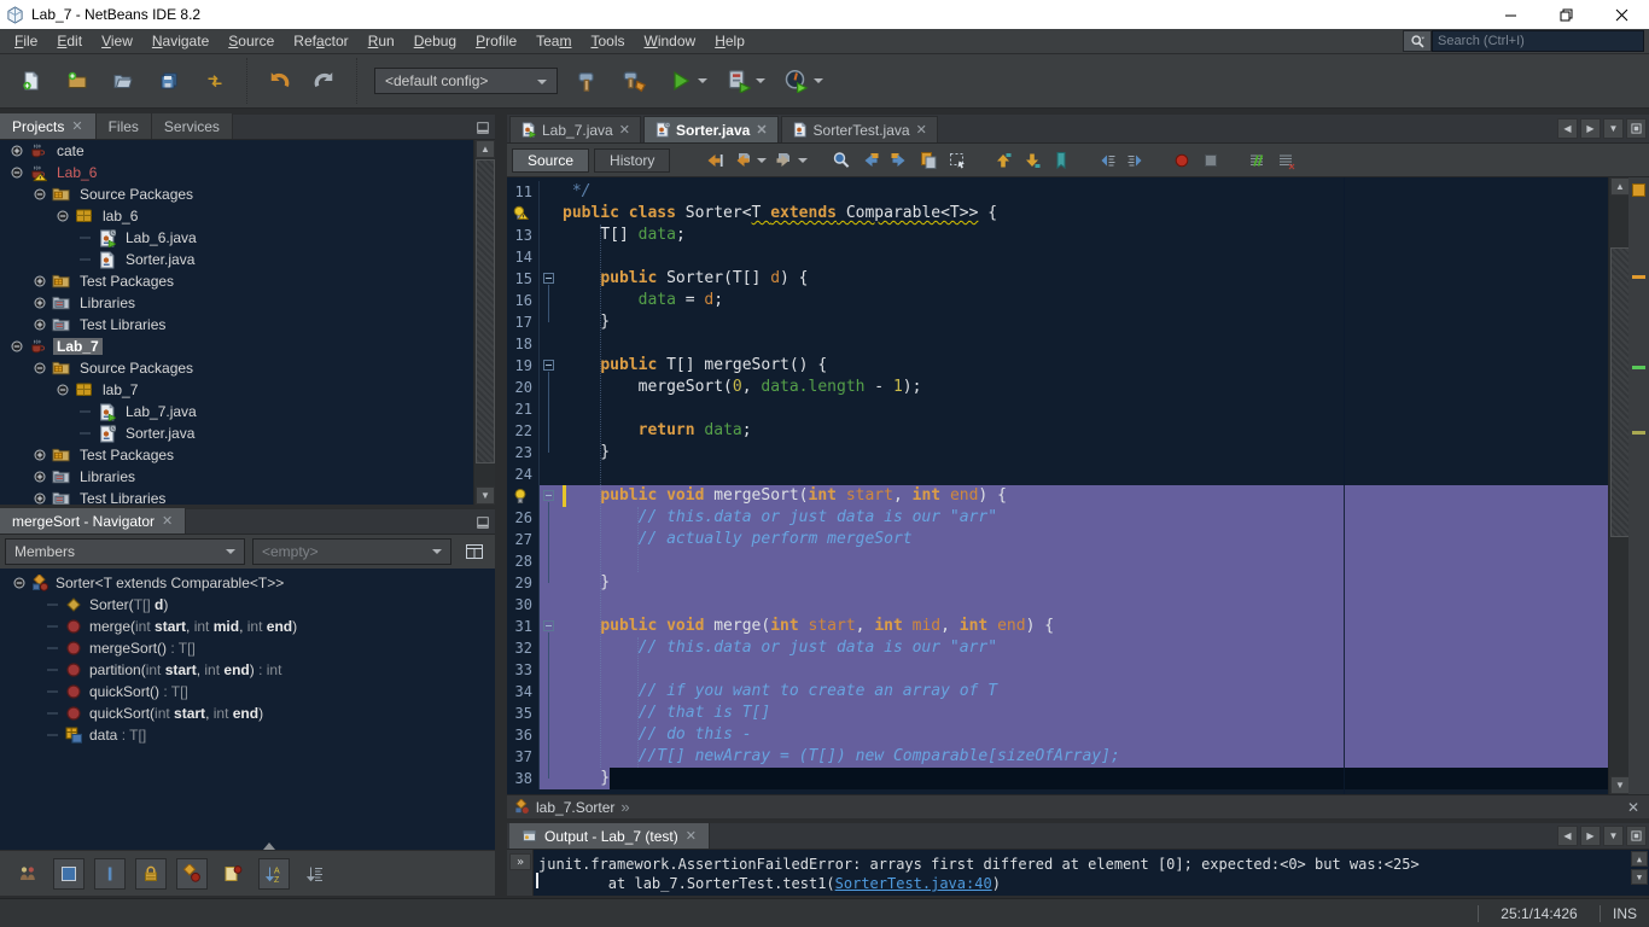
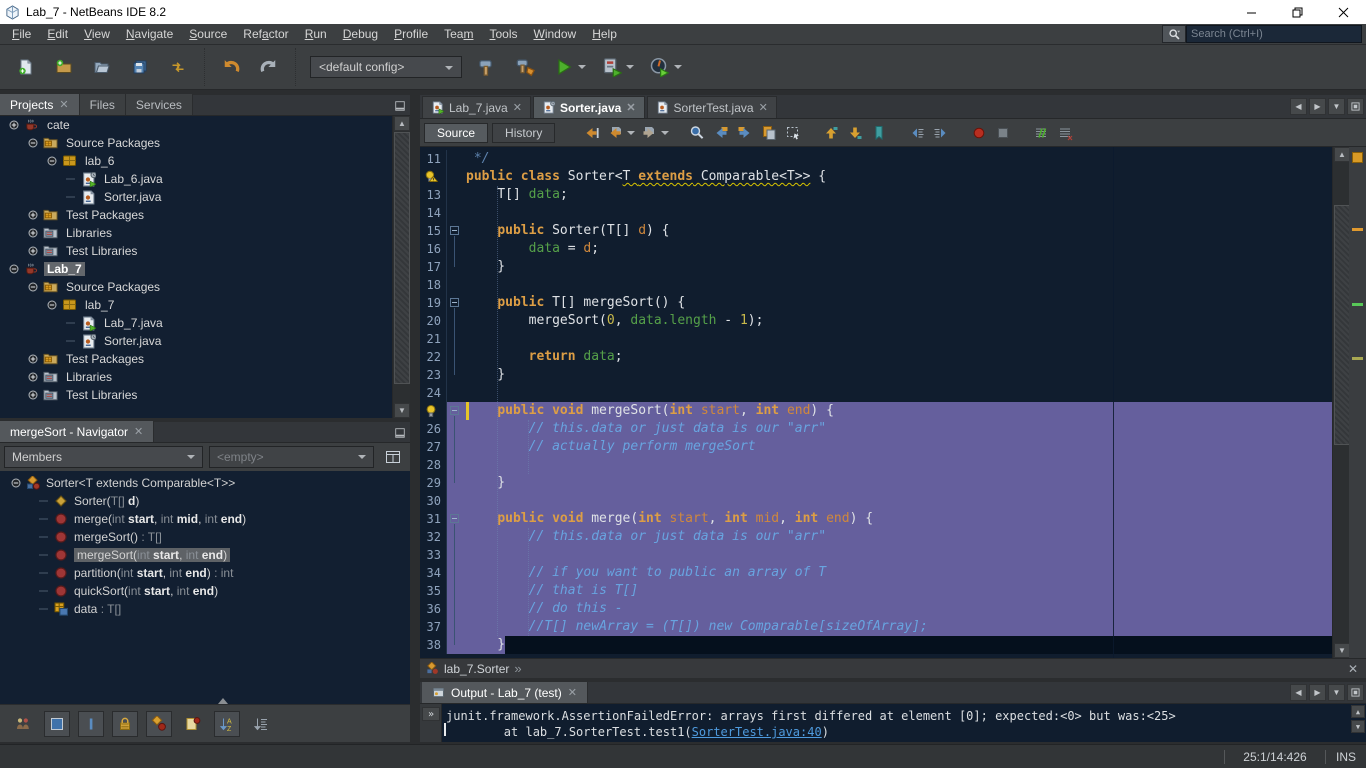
  Lab_7 - NetBeans IDE 8.2
  File
  Edit
  View
  Navigate
  Source
  Refactor
  Run
  Debug
  Profile
  Team
  Tools
  Window
  Help
  Search (Ctrl+I)
  <default config>
  Projects
  ✕
  Files
  Services
  cate
- Lab_6
  Source Packages
  lab_6
  Lab_6.java
  Sorter.java
  Test Packages
  Libraries
  Test Libraries
  Lab_7
  Source Packages
  lab_7
  Lab_7.java
  Sorter.java
  Test Packages
  Libraries
  Test Libraries
  ▲
  ▼
  mergeSort - Navigator
  ✕
  Members
  <empty>
  Sorter<T extends Comparable<T>>
  Sorter(T[] d)
  merge(int start, int mid, int end)
  mergeSort() : T[]
+ mergeSort(int start, int end)
  partition(int start, int end) : int
- quickSort() : T[]
  quickSort(int start, int end)
  data : T[]
  Lab_7.java
  ✕
  Sorter.java
  ✕
  SorterTest.java
  ✕
  ◀
  ▶
  ▼
  Source
  History
  11
  */
  public class Sorter<T extends Comparable<T>> {
  13
  T[] data;
  14
  15
  public Sorter(T[] d) {
  16
  data = d;
  17
  }
  18
  19
  public T[] mergeSort() {
  20
  mergeSort(0, data.length - 1);
  21
  22
  return data;
  23
  }
  24
  public void mergeSort(int start, int end) {
  26
  // this.data or just data is our "arr"
  27
  // actually perform mergeSort
  28
  29
  }
  30
  31
  public void merge(int start, int mid, int end) {
  32
  // this.data or just data is our "arr"
  33
  34
- // if you want to create an array of T
+ // if you want to public an array of T
  35
  // that is T[]
  36
  // do this -
  37
  //T[] newArray = (T[]) new Comparable[sizeOfArray];
  38
  }
  ▲
  ▼
  lab_7.Sorter
  »
  ✕
  Output - Lab_7 (test)
  ✕
  ◀
  ▶
  ▼
  »
  ▲
  ▼
  junit.framework.AssertionFailedError: arrays first differed at element [0]; expected:<0> but was:<25>
  at lab_7.SorterTest.test1(SorterTest.java:40)
  25:1/14:426
  INS
